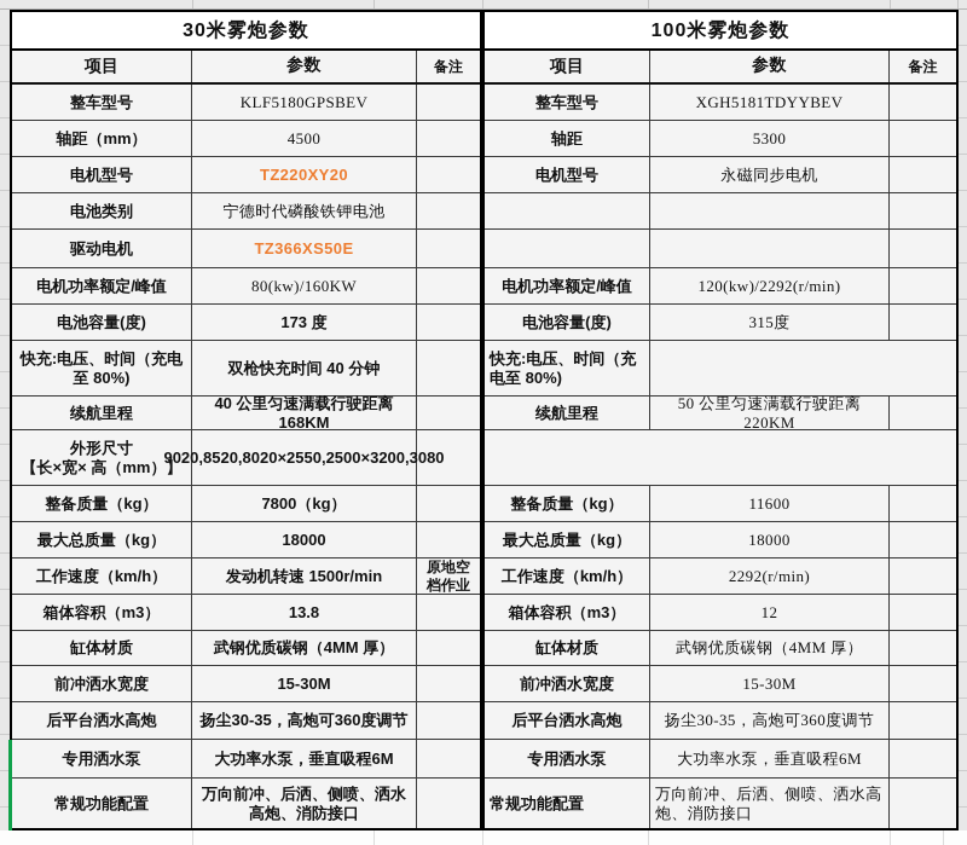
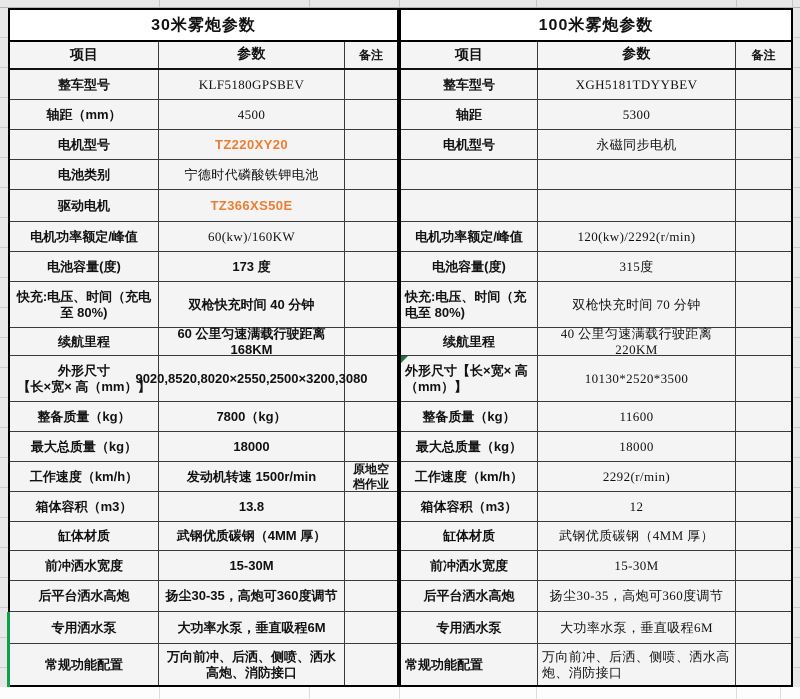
  30米雾炮参数
  项目
  参数
  备注
  整车型号
  KLF5180GPSBEV
  轴距（mm）
  4500
  电机型号
  TZ220XY20
  电池类别
  宁德时代磷酸铁钾电池
  驱动电机
  TZ366XS50E
  电机功率额定/峰值
- 80(kw)/160KW
+ 60(kw)/160KW
  电池容量(度)
  173 度
  快充:电压、时间（充电至 80%)
  双枪快充时间 40 分钟
  续航里程
- 40 公里匀速满载行驶距离 168KM
+ 60 公里匀速满载行驶距离 168KM
  外形尺寸
  【长×宽× 高（mm）】
  9020,8520,8020×2550,2500×3200,3
  整备质量（kg）
  7800（kg）
  最大总质量（kg）
  18000
  工作速度（km/h）
  发动机转速 1500r/min
  原地空档作业
  箱体容积（m3）
  13.8
  缸体材质
  武钢优质碳钢（4MM 厚）
  前冲洒水宽度
  15-30M
  后平台洒水高炮
  扬尘30-35，高炮可360度调节
  专用洒水泵
  大功率水泵，垂直吸程6M
  常规功能配置
  万向前冲、后洒、侧喷、洒水高炮、消防接口
  100米雾炮参数
  项目
  参数
  备注
  整车型号
  XGH5181TDYYBEV
  轴距
  5300
  电机型号
  永磁同步电机
  电机功率额定/峰值
  120(kw)/2292(r/min)
  电池容量(度)
  315度
  快充:电压、时间（充电至 80%)
+ 双枪快充时间 70 分钟
  续航里程
- 50 公里匀速满载行驶距离 220KM
+ 40 公里匀速满载行驶距离 220KM
+ 外形尺寸【长×宽× 高（mm）】
+ 10130*2520*3500
  整备质量（kg）
  11600
  最大总质量（kg）
  18000
  工作速度（km/h）
  2292(r/min)
  箱体容积（m3）
  12
  缸体材质
  武钢优质碳钢（4MM 厚）
  前冲洒水宽度
  15-30M
  后平台洒水高炮
  扬尘30-35，高炮可360度调节
  专用洒水泵
  大功率水泵，垂直吸程6M
  常规功能配置
  万向前冲、后洒、侧喷、洒水高炮、消防接口
